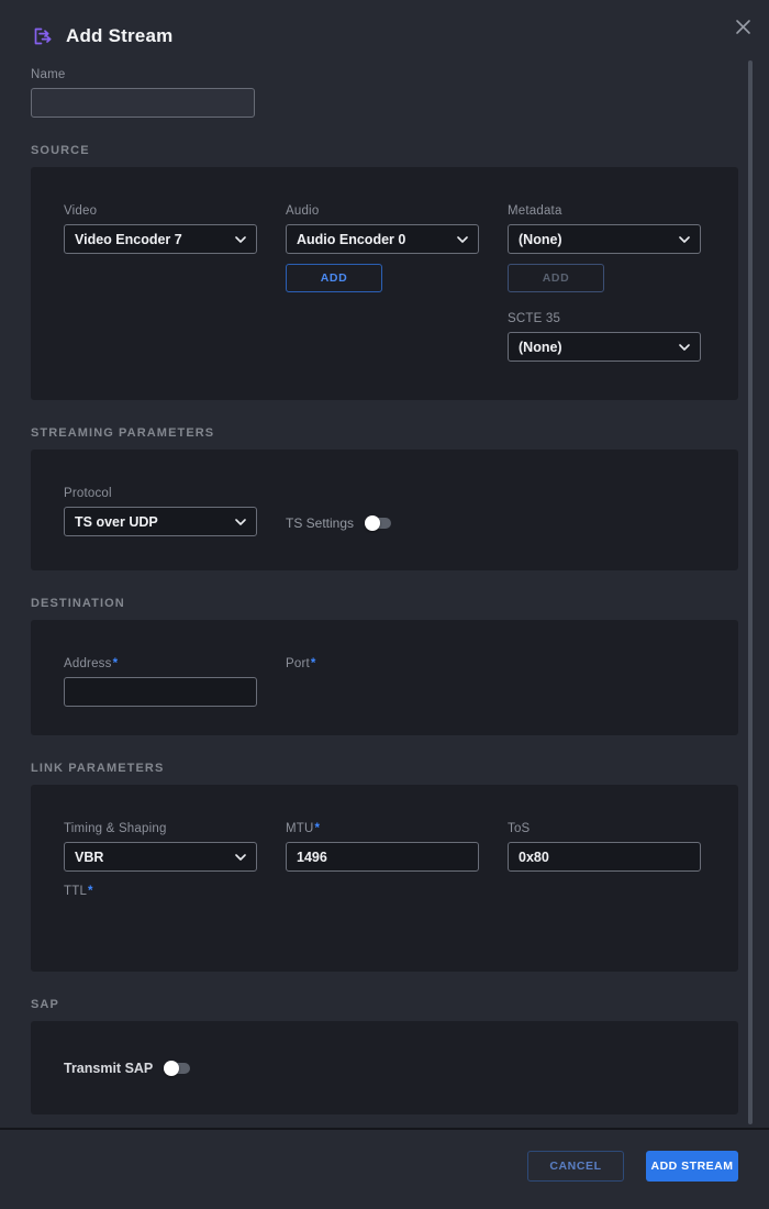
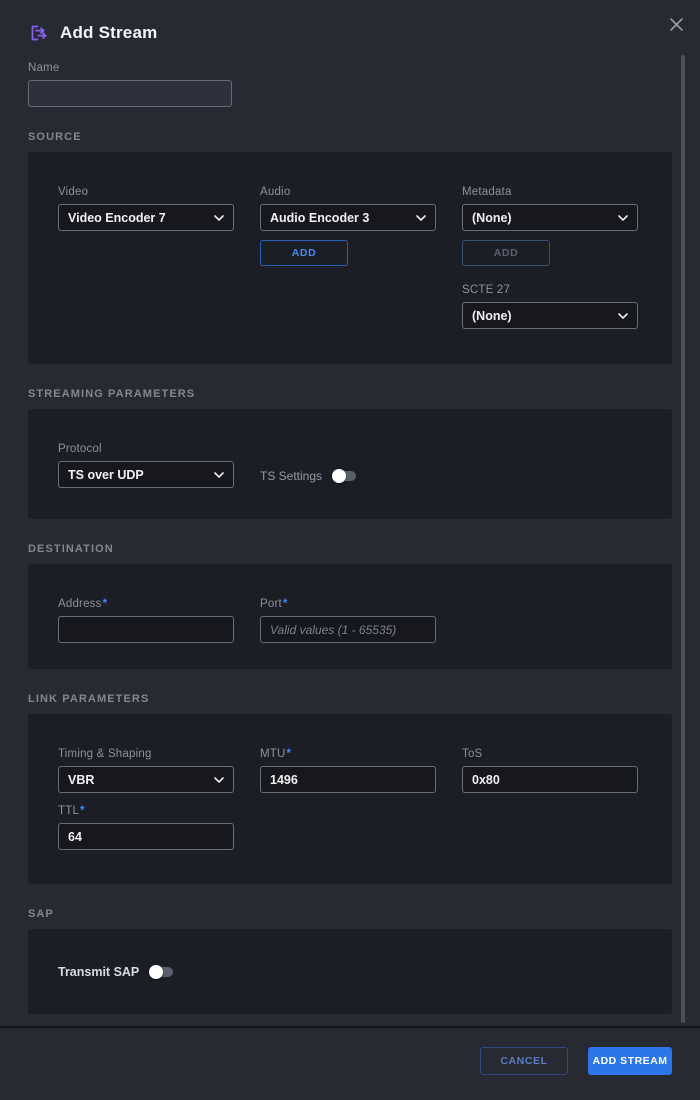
  Add Stream
  Name
  SOURCE
  Video
  Video Encoder 7
  Audio
- Audio Encoder 0
+ Audio Encoder 3
  ADD
  Metadata
  (None)
  ADD
- SCTE 35
+ SCTE 27
  (None)
  STREAMING PARAMETERS
  Protocol
  TS over UDP
  TS Settings
  DESTINATION
  Address*
  Port*
+ Valid values (1 - 65535)
  LINK PARAMETERS
  Timing & Shaping
  VBR
  MTU*
  1496
  ToS
  0x80
  TTL*
+ 64
  SAP
  Transmit SAP
  CANCEL
  ADD STREAM
